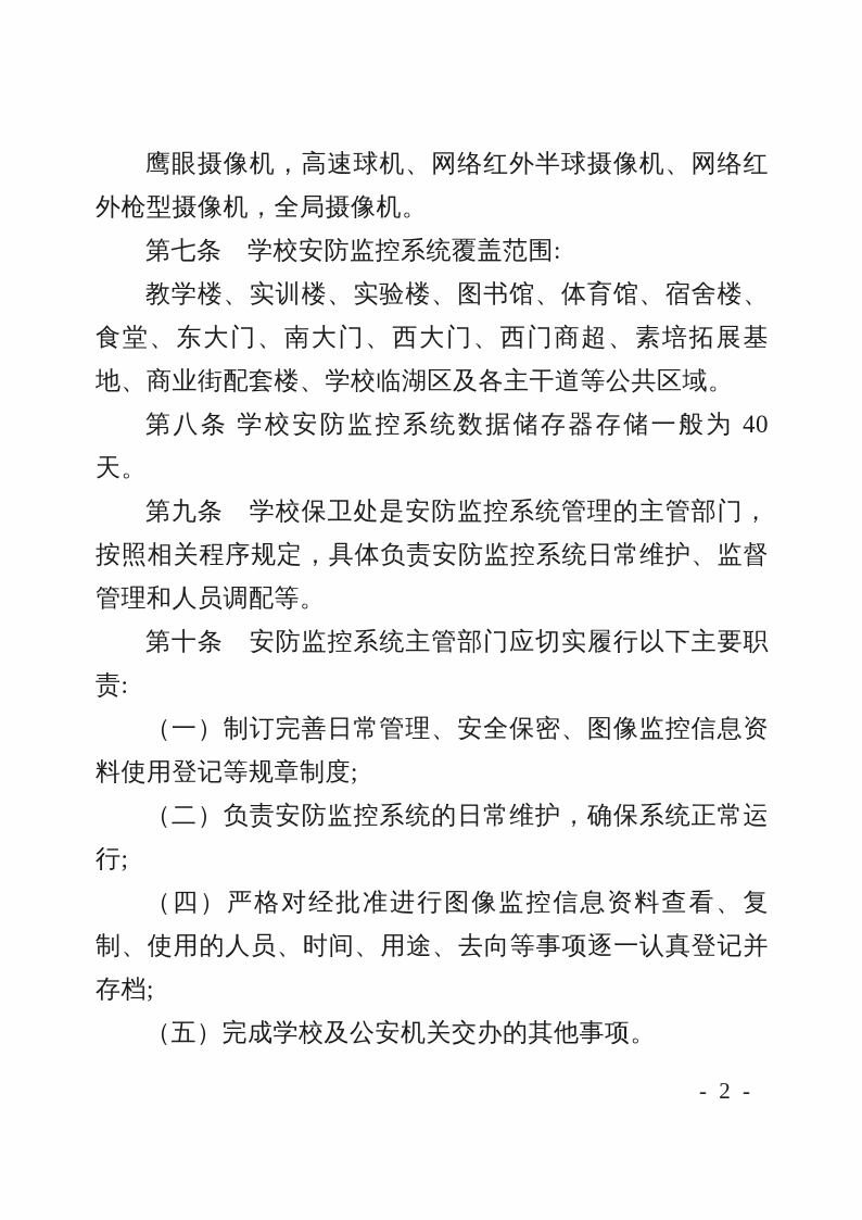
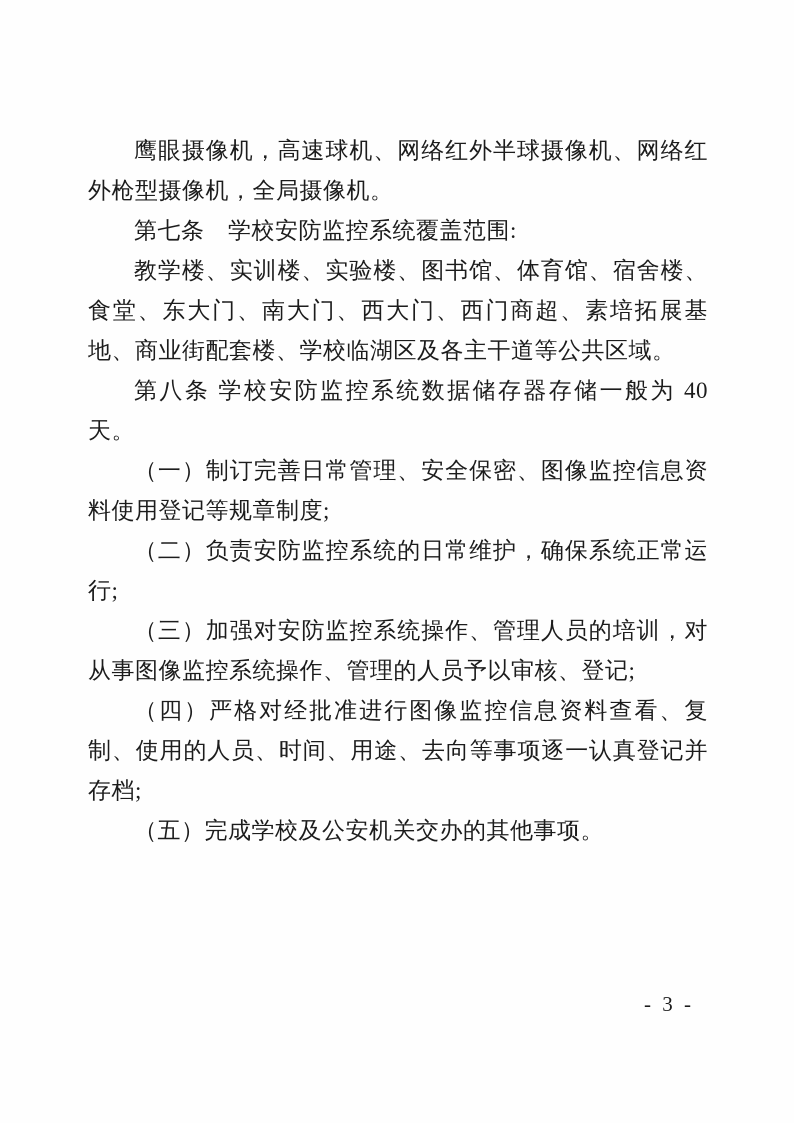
  鹰眼摄像机，高速球机、网络红外半球摄像机、网络红外枪型摄像机，全局摄像机。
  第七条 学校安防监控系统覆盖范围:
  教学楼、实训楼、实验楼、图书馆、体育馆、宿舍楼、食堂、东大门、南大门、西大门、西门商超、素培拓展基地、商业街配套楼、学校临湖区及各主干道等公共区域。
  第八条 学校安防监控系统数据储存器存储一般为 40 天。
- 第九条 学校保卫处是安防监控系统管理的主管部门，按照相关程序规定，具体负责安防监控系统日常维护、监督管理和人员调配等。
- 第十条 安防监控系统主管部门应切实履行以下主要职责:
  （一）制订完善日常管理、安全保密、图像监控信息资料使用登记等规章制度;
  （二）负责安防监控系统的日常维护，确保系统正常运行;
+ （三）加强对安防监控系统操作、管理人员的培训，对从事图像监控系统操作、管理的人员予以审核、登记;
  （四）严格对经批准进行图像监控信息资料查看、复制、使用的人员、时间、用途、去向等事项逐一认真登记并存档;
  （五）完成学校及公安机关交办的其他事项。
- - 2 -
+ - 3 -
